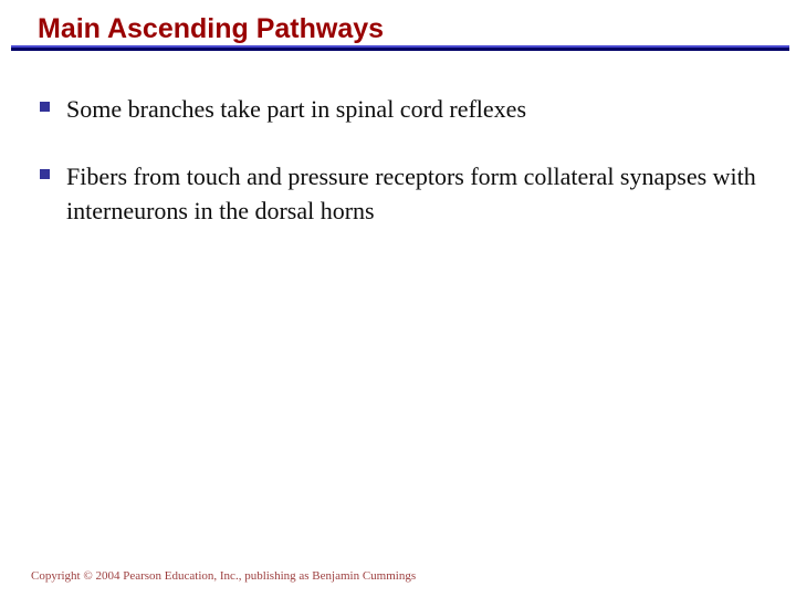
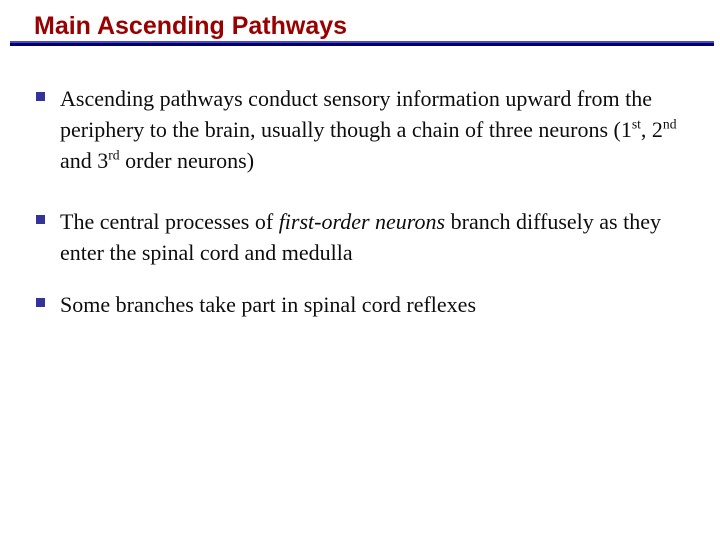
  Main Ascending Pathways
+ Ascending pathways conduct sensory information upward from the periphery to the brain, usually though a chain of three neurons (1st, 2nd and 3rd order neurons)
+ The central processes of first-order neurons branch diffusely as they enter the spinal cord and medulla
  Some branches take part in spinal cord reflexes
- Fibers from touch and pressure receptors form collateral synapses with interneurons in the dorsal horns
- Copyright © 2004 Pearson Education, Inc., publishing as Benjamin Cummings
